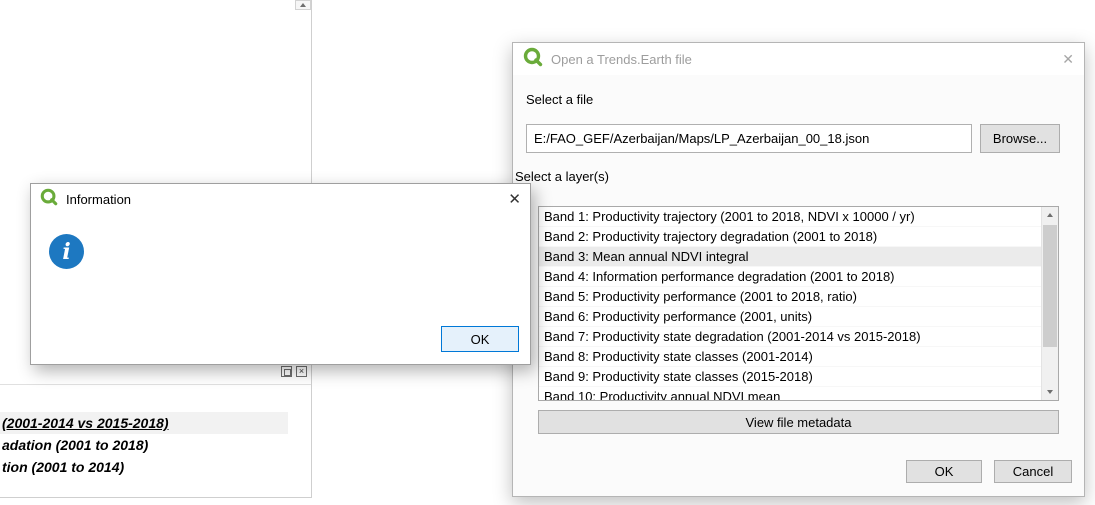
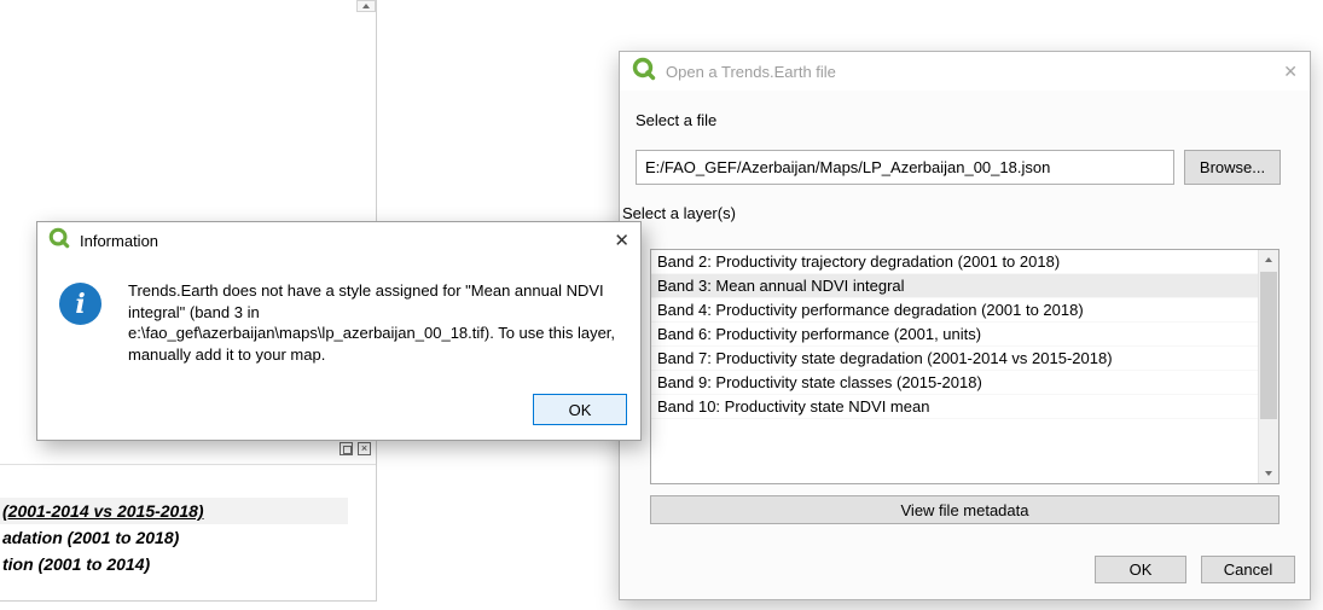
  ×
  (2001-2014 vs 2015-2018)
  adation (2001 to 2018)
  tion (2001 to 2014)
  Open a Trends.Earth file
  ✕
  Select a file
  E:/FAO_GEF/Azerbaijan/Maps/LP_Azerbaijan_00_18.json
  Browse...
  Select a layer(s)
- Band 1: Productivity trajectory (2001 to 2018, NDVI x 10000 / yr)
  Band 2: Productivity trajectory degradation (2001 to 2018)
  Band 3: Mean annual NDVI integral
- Band 4: Information performance degradation (2001 to 2018)
+ Band 4: Productivity performance degradation (2001 to 2018)
- Band 5: Productivity performance (2001 to 2018, ratio)
  Band 6: Productivity performance (2001, units)
  Band 7: Productivity state degradation (2001-2014 vs 2015-2018)
- Band 8: Productivity state classes (2001-2014)
  Band 9: Productivity state classes (2015-2018)
- Band 10: Productivity annual NDVI mean
+ Band 10: Productivity state NDVI mean
  View file metadata
  OK
  Cancel
  Information
  ✕
  i
+ Trends.Earth does not have a style assigned for "Mean annual NDVI integral" (band 3 in e:\fao_gef\azerbaijan\maps\lp_azerbaijan_00_18.tif). To use this layer, manually add it to your map.
  OK
